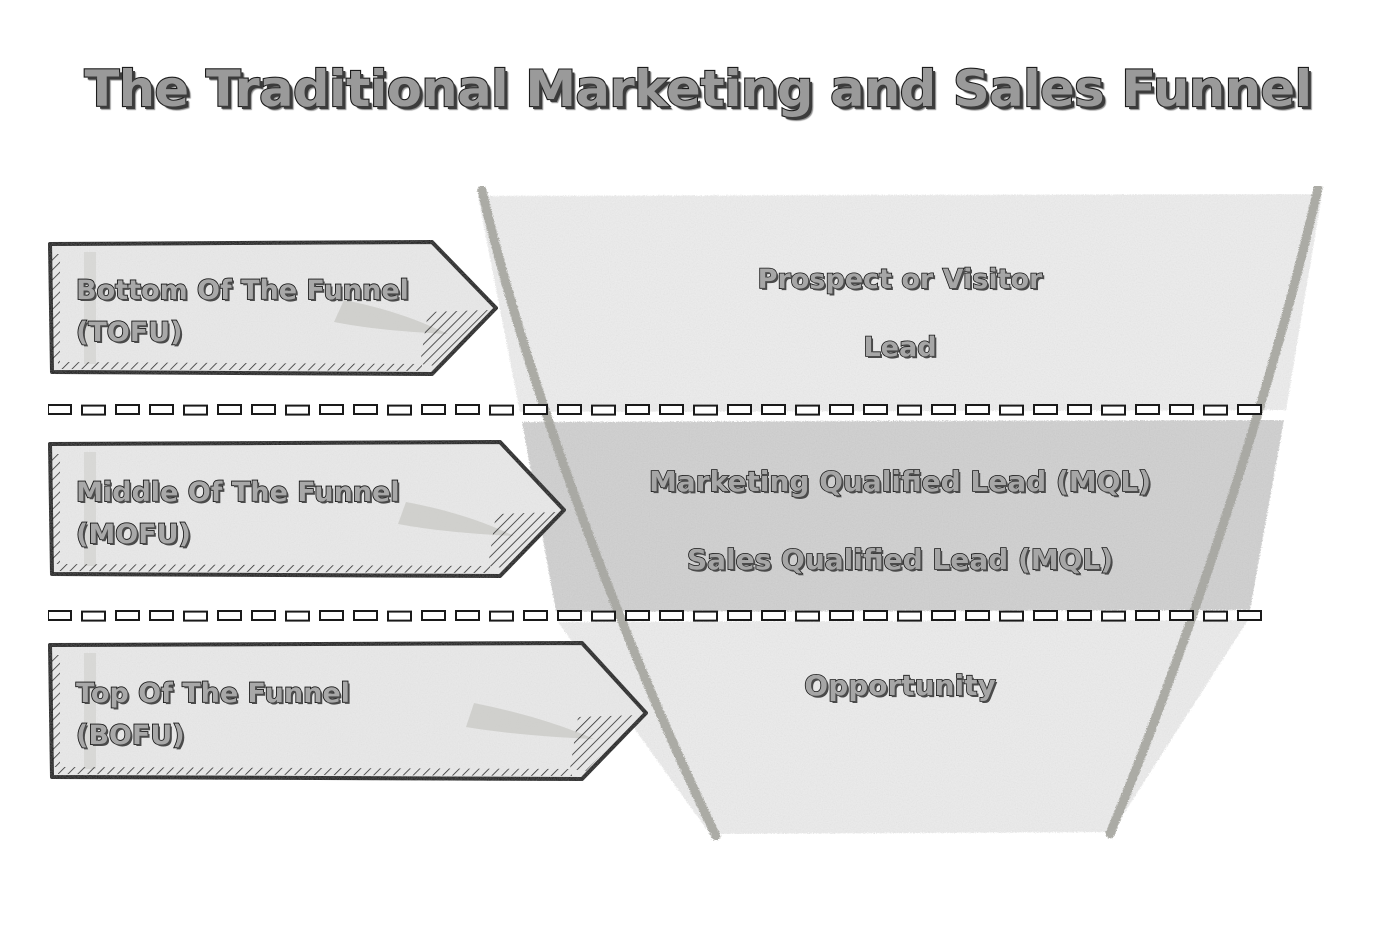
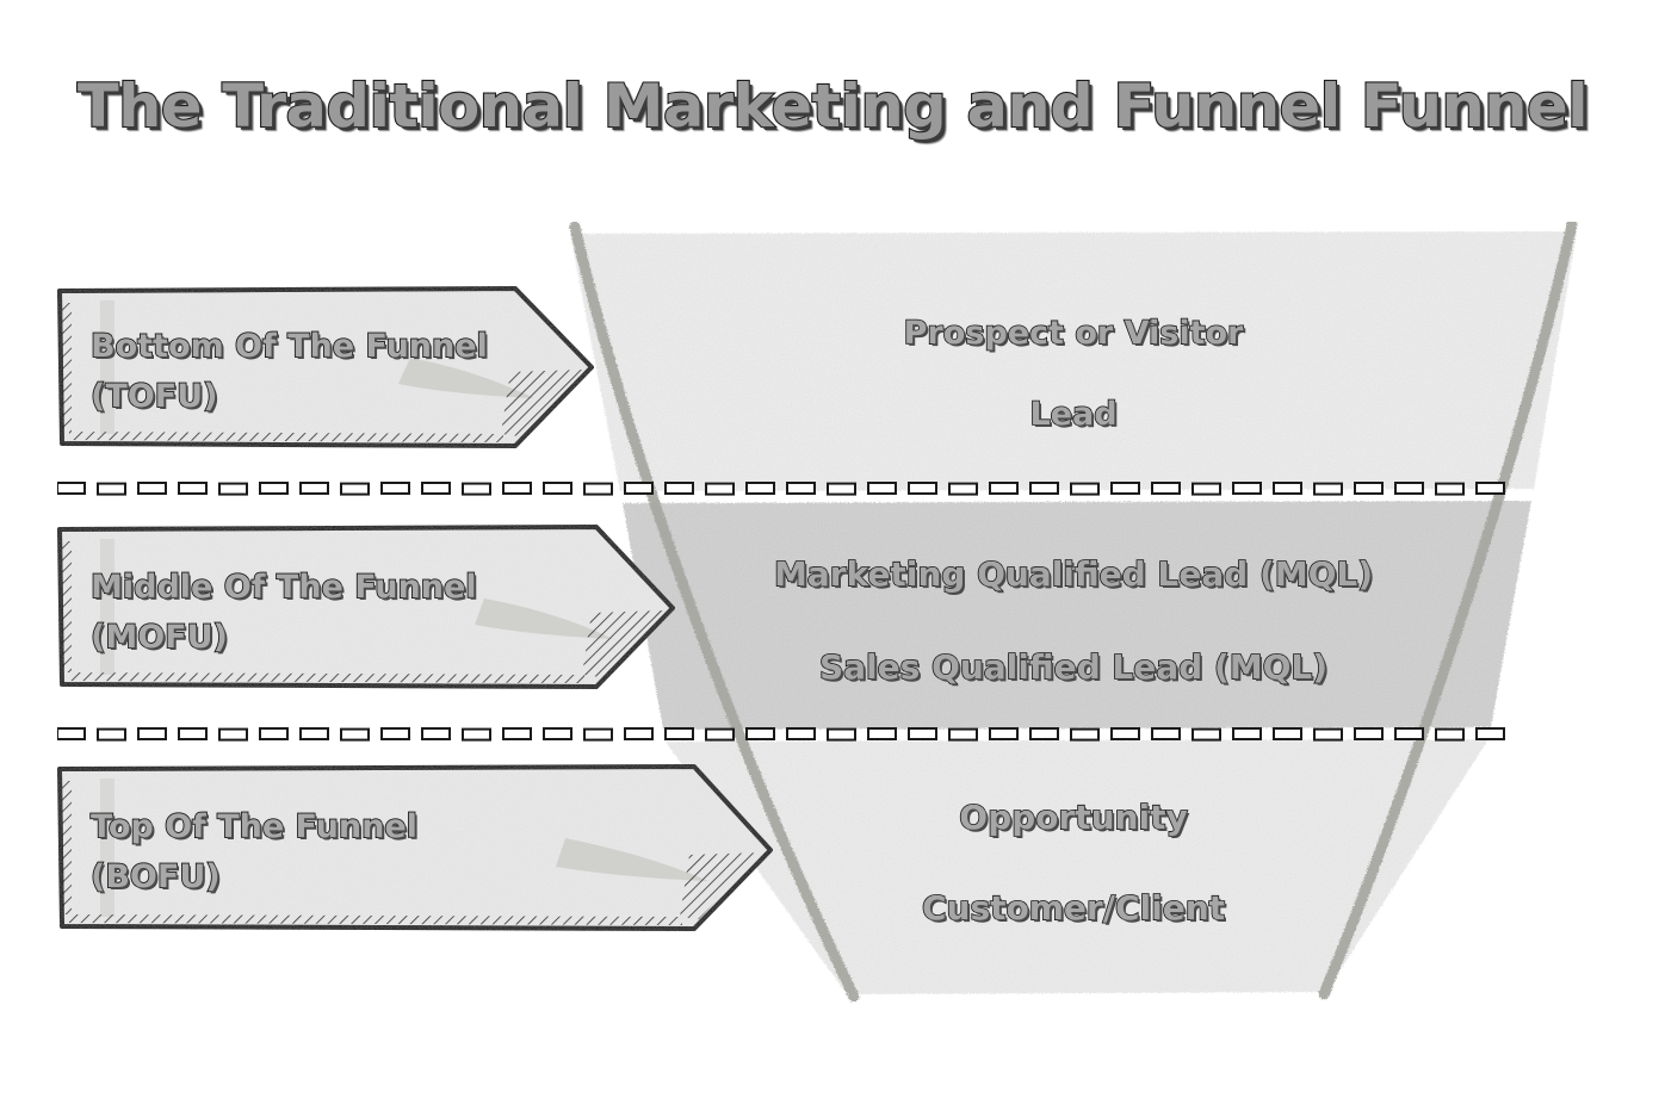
- The Traditional Marketing and Sales Funnel
+ The Traditional Marketing and Funnel Funnel
  Prospect or Visitor
  Lead
  Marketing Qualified Lead (MQL)
  Sales Qualified Lead (MQL)
  Opportunity
+ Customer/Client
  Bottom Of The Funnel
  (TOFU)
  Middle Of The Funnel
  (MOFU)
  Top Of The Funnel
  (BOFU)
